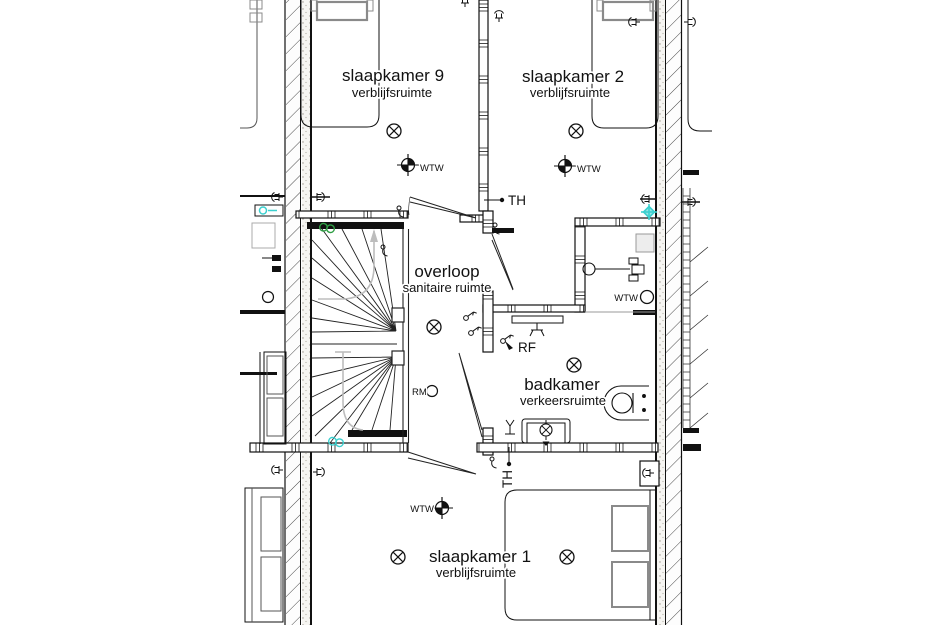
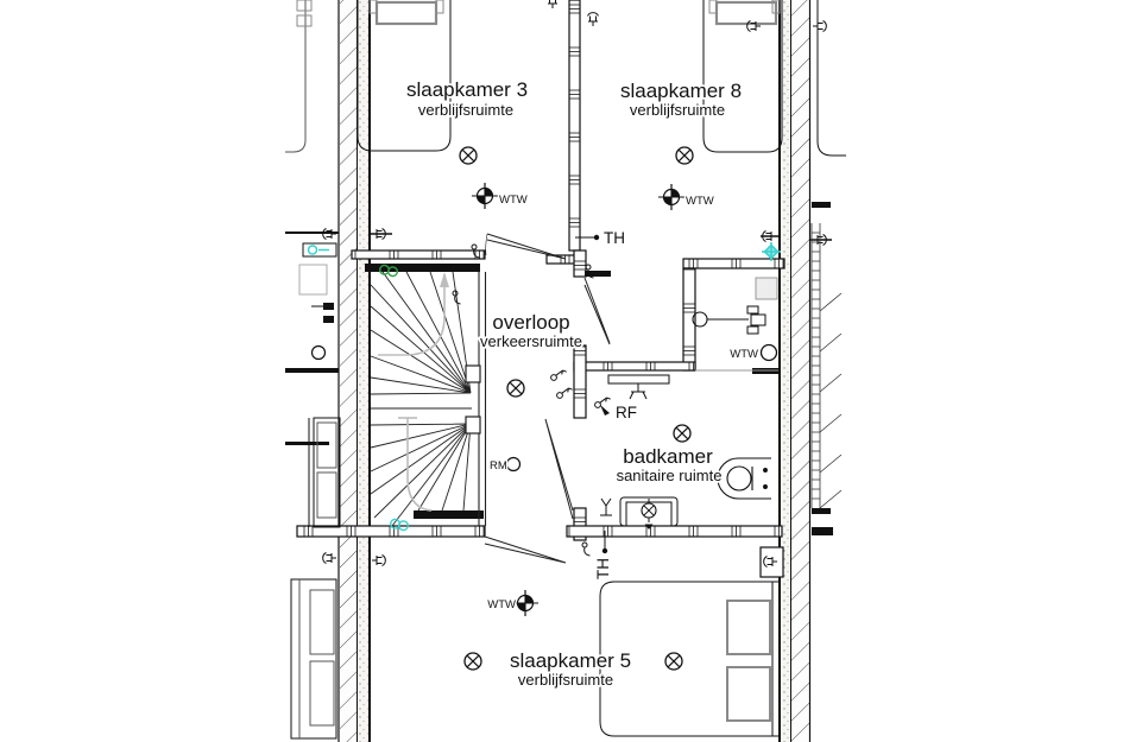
- slaapkamer 9
+ slaapkamer 3
  verblijfsruimte
- slaapkamer 2
+ slaapkamer 8
  verblijfsruimte
  overloop
- sanitaire ruimte
+ verkeersruimte
  badkamer
- verkeersruimte
+ sanitaire ruimte
- slaapkamer 1
+ slaapkamer 5
  verblijfsruimte
  WTW
  WTW
  WTW
  WTW
  TH
  RM
  RF
